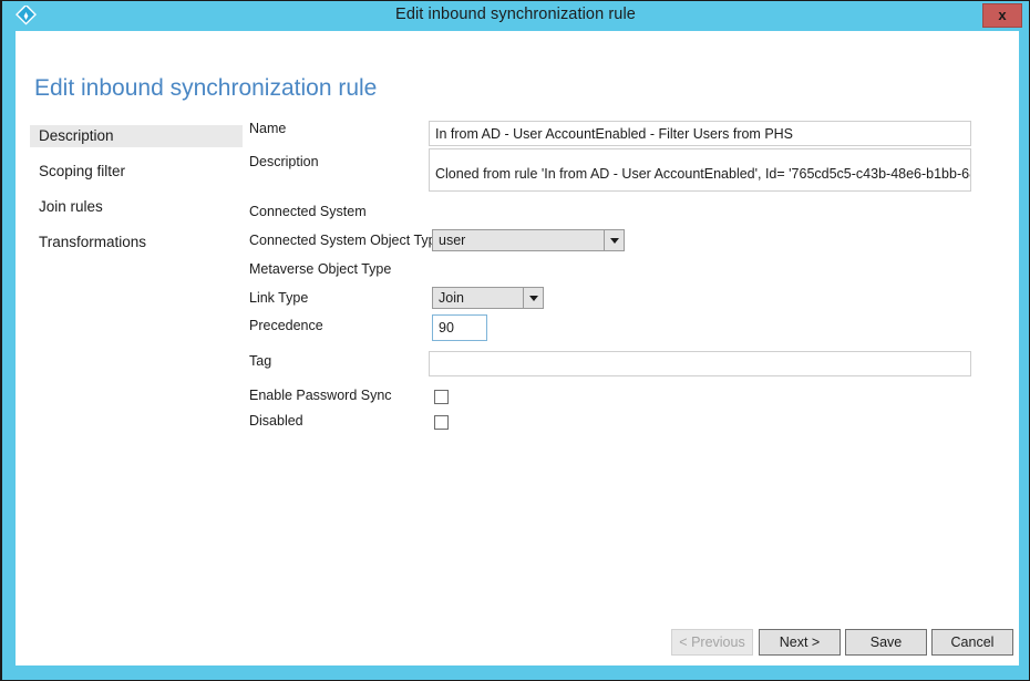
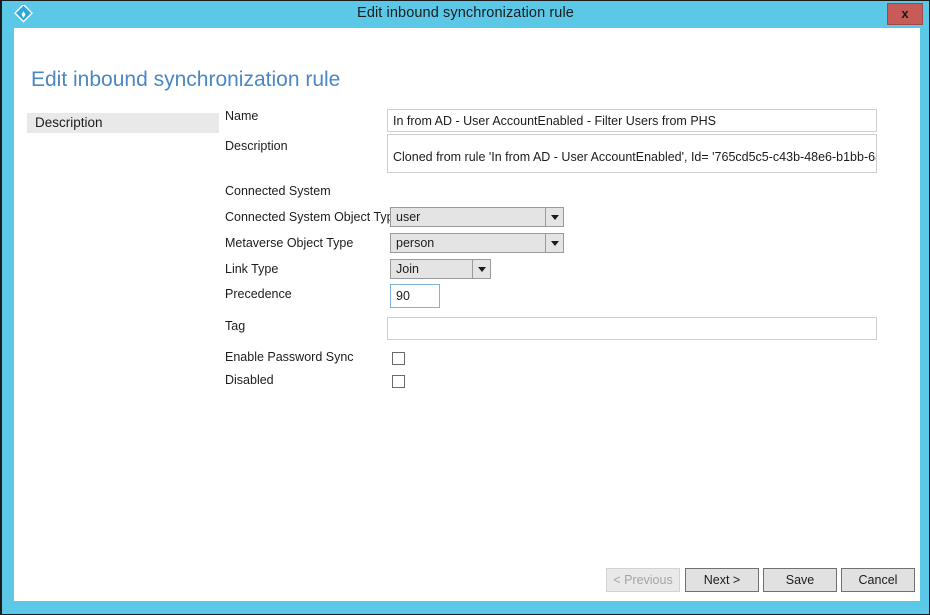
  Edit inbound synchronization rule
  x
  Edit inbound synchronization rule
  Description
- Scoping filter
- Join rules
- Transformations
  Name
  In from AD - User AccountEnabled - Filter Users from PHS
  Description
  Connected System
  Connected System Object Ty
  user
  Metaverse Object Type
+ person
  Link Type
  Join
  Precedence
  90
  Tag
  Enable Password Sync
  Disabled
  < Previous
  Next >
  Save
  Cancel
